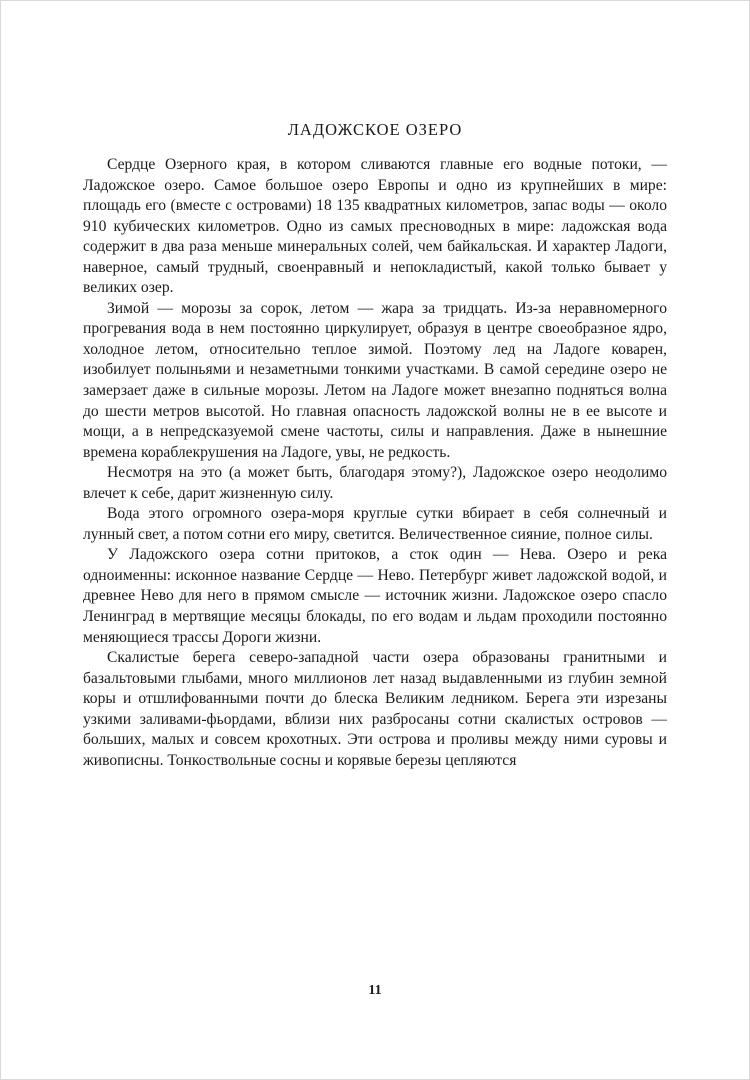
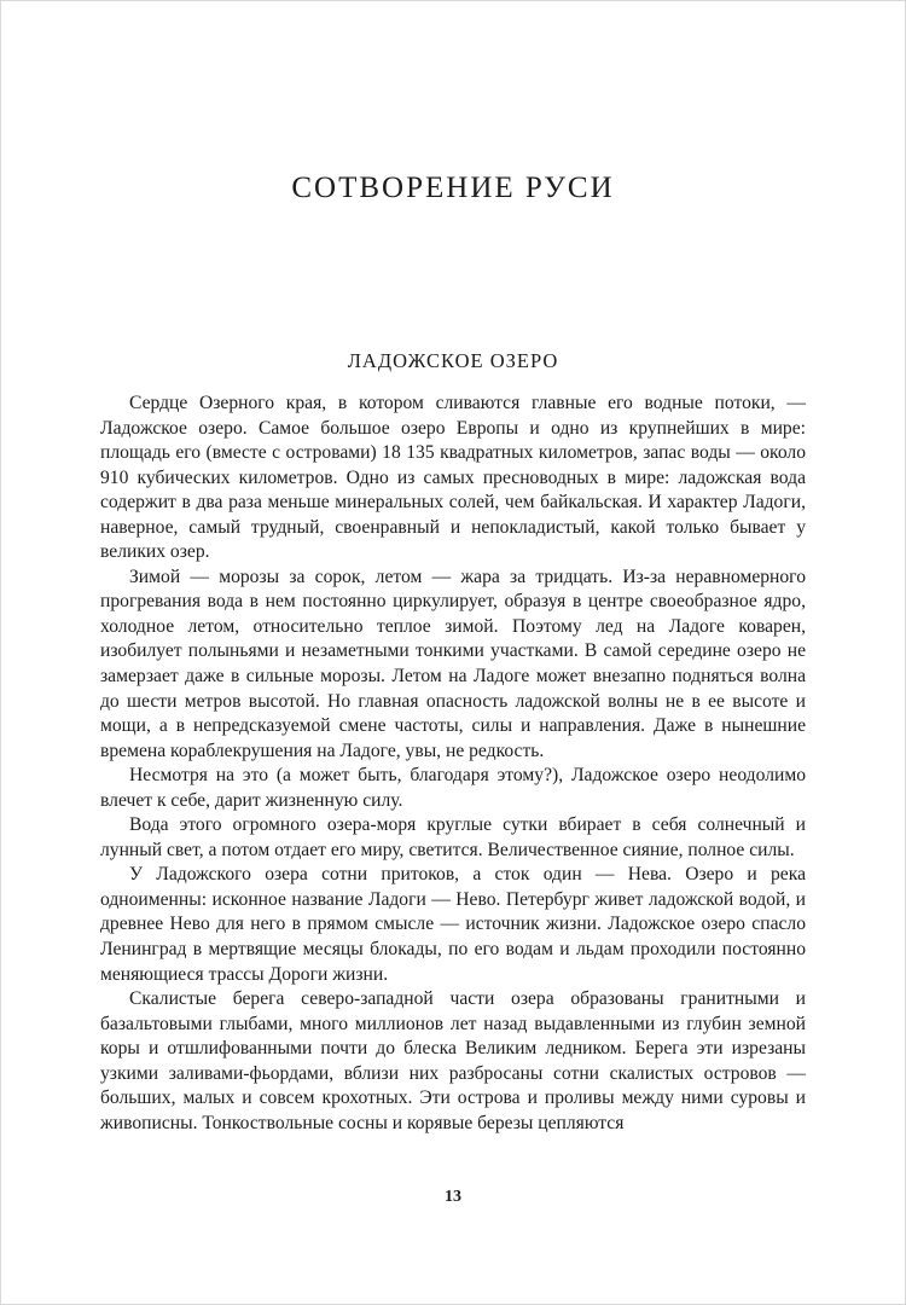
+ СОТВОРЕНИЕ РУСИ
  ЛАДОЖСКОЕ ОЗЕРО
  Сердце Озерного края, в котором сливаются главные его водные потоки, — Ладожское озеро. Самое большое озеро Европы и одно из крупнейших в мире: площадь его (вместе с островами) 18 135 квадратных километров, запас воды — около 910 кубических километров. Одно из самых пресноводных в мире: ладожская вода содержит в два раза меньше минеральных солей, чем байкальская. И характер Ладоги, наверное, самый трудный, своенравный и непокладистый, какой только бывает у великих озер.
  Зимой — морозы за сорок, летом — жара за тридцать. Из-за неравномерного прогревания вода в нем постоянно циркулирует, образуя в центре своеобразное ядро, холодное летом, относительно теплое зимой. Поэтому лед на Ладоге коварен, изобилует полыньями и незаметными тонкими участками. В самой середине озеро не замерзает даже в сильные морозы. Летом на Ладоге может внезапно подняться волна до шести метров высотой. Но главная опасность ладожской волны не в ее высоте и мощи, а в непредсказуемой смене частоты, силы и направления. Даже в нынешние времена кораблекрушения на Ладоге, увы, не редкость.
  Несмотря на это (а может быть, благодаря этому?), Ладожское озеро неодолимо влечет к себе, дарит жизненную силу.
- Вода этого огромного озера-моря круглые сутки вбирает в себя солнечный и лунный свет, а потом сотни его миру, светится. Величественное сияние, полное силы.
+ Вода этого огромного озера-моря круглые сутки вбирает в себя солнечный и лунный свет, а потом отдает его миру, светится. Величественное сияние, полное силы.
- У Ладожского озера сотни притоков, а сток один — Нева. Озеро и река одноименны: исконное название Сердце — Нево. Петербург живет ладожской водой, и древнее Нево для него в прямом смысле — источник жизни. Ладожское озеро спасло Ленинград в мертвящие месяцы блокады, по его водам и льдам проходили постоянно меняющиеся трассы Дороги жизни.
+ У Ладожского озера сотни притоков, а сток один — Нева. Озеро и река одноименны: исконное название Ладоги — Нево. Петербург живет ладожской водой, и древнее Нево для него в прямом смысле — источник жизни. Ладожское озеро спасло Ленинград в мертвящие месяцы блокады, по его водам и льдам проходили постоянно меняющиеся трассы Дороги жизни.
  Скалистые берега северо-западной части озера образованы гранитными и базальтовыми глыбами, много миллионов лет назад выдавленными из глубин земной коры и отшлифованными почти до блеска Великим ледником. Берега эти изрезаны узкими заливами-фьордами, вблизи них разбросаны сотни скалистых островов — больших, малых и совсем крохотных. Эти острова и проливы между ними суровы и живописны. Тонкоствольные сосны и корявые березы цепляются
- 11
+ 13
